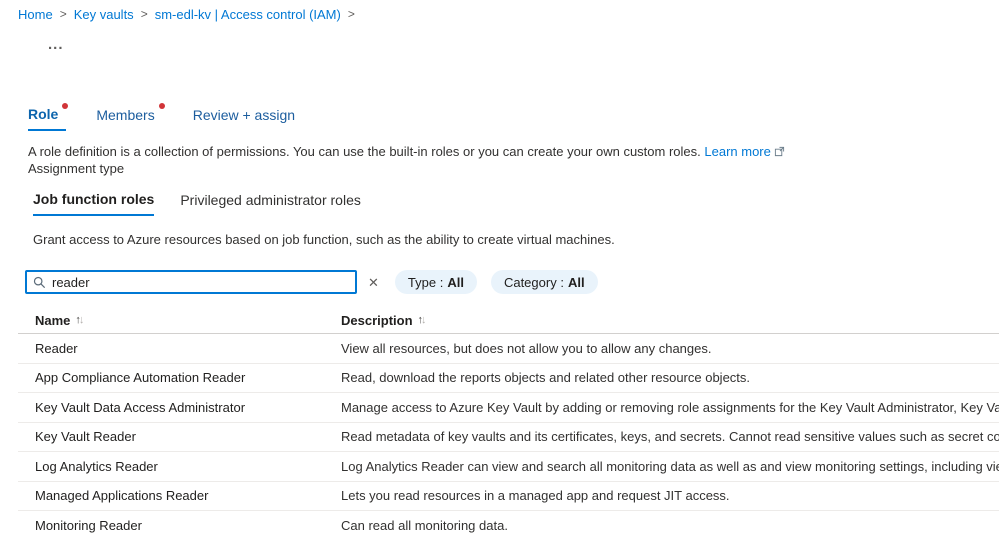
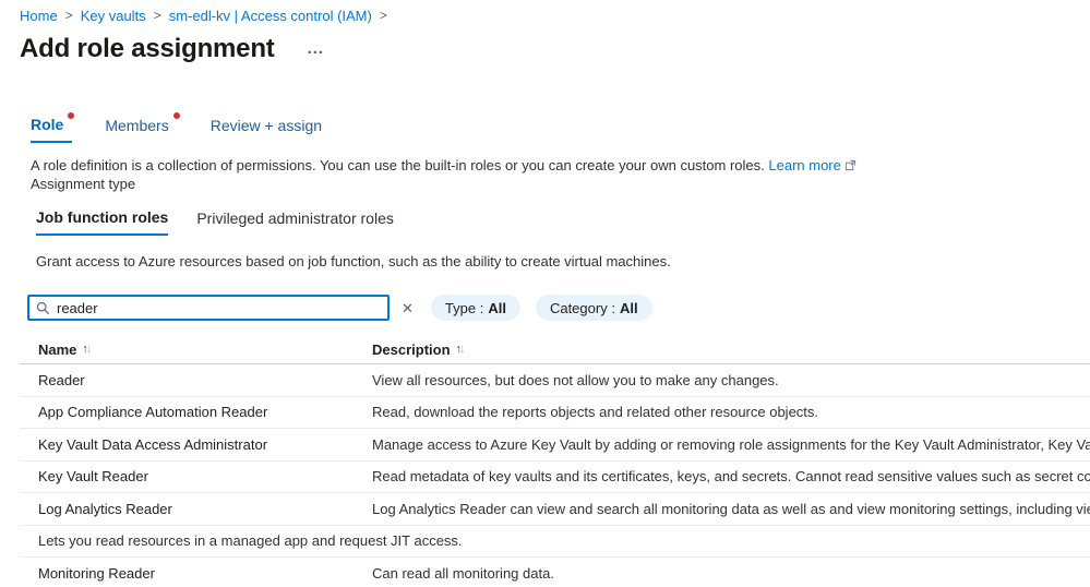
  Home
  >
  Key vaults
  >
  sm-edl-kv | Access control (IAM)
  >
+ Add role assignment
  ...
  Role
  Members
  Review + assign
  A role definition is a collection of permissions. You can use the built-in roles or you can create your own custom roles. Learn more
  Assignment type
  Job function roles
  Privileged administrator roles
  Grant access to Azure resources based on job function, such as the ability to create virtual machines.
  reader
  ✕
  Type :
  All
  Category :
  All
  Name
  ↑↓
  Description
  ↑↓
  Reader
- View all resources, but does not allow you to allow any changes.
+ View all resources, but does not allow you to make any changes.
  App Compliance Automation Reader
  Read, download the reports objects and related other resource objects.
  Key Vault Data Access Administrator
  Manage access to Azure Key Vault by adding or removing role assignments for the Key Vault Administrator, Key Va
  Key Vault Reader
  Read metadata of key vaults and its certificates, keys, and secrets. Cannot read sensitive values such as secret co
  Log Analytics Reader
  Log Analytics Reader can view and search all monitoring data as well as and view monitoring settings, including vi
- Managed Applications Reader
  Lets you read resources in a managed app and request JIT access.
  Monitoring Reader
  Can read all monitoring data.
